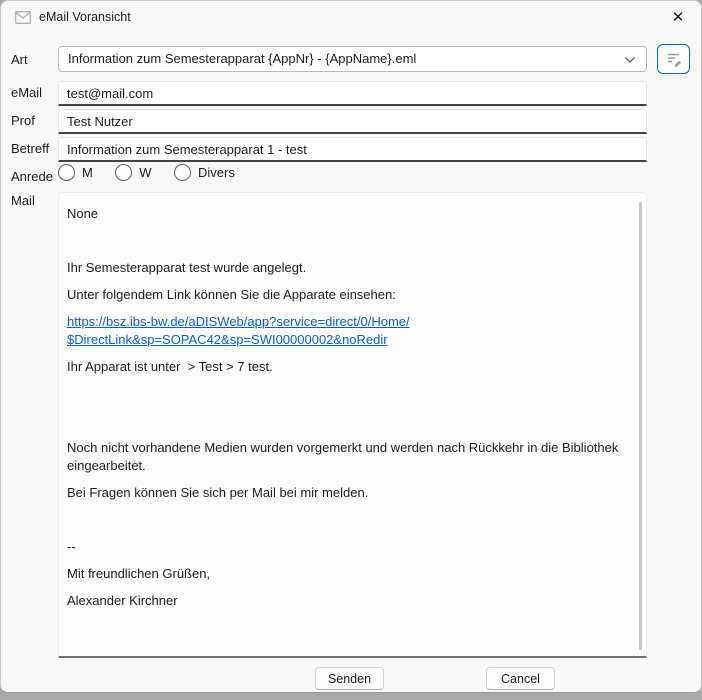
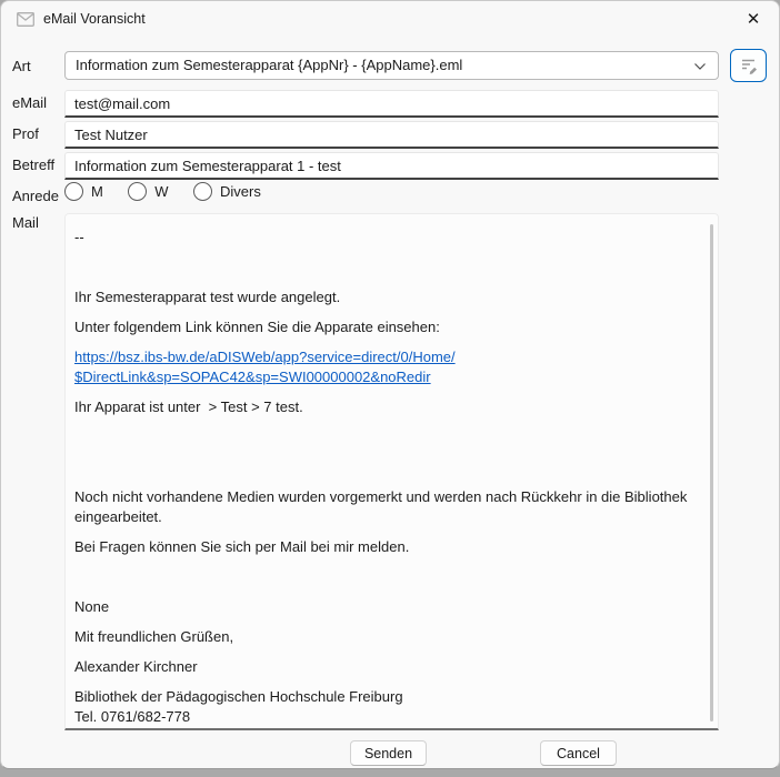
  eMail Voransicht
  ✕
  Art
  Information zum Semesterapparat {AppNr} - {AppName}.eml
  eMail
  test@mail.com
  Prof
  Test Nutzer
  Betreff
  Information zum Semesterapparat 1 - test
  Anrede
  M
  W
  Divers
  Mail
- None
+ --
  Ihr Semesterapparat test wurde angelegt.
  Unter folgendem Link können Sie die Apparate einsehen:
  https://bsz.ibs-bw.de/aDISWeb/app?service=direct/0/Home/
  $DirectLink&sp=SOPAC42&sp=SWI00000002&noRedir
  Ihr Apparat ist unter > Test > 7 test.
  Noch nicht vorhandene Medien wurden vorgemerkt und werden nach Rückkehr in die Bibliothek eingearbeitet.
  Bei Fragen können Sie sich per Mail bei mir melden.
- --
+ None
  Mit freundlichen Grüßen,
  Alexander Kirchner
+ Bibliothek der Pädagogischen Hochschule Freiburg
+ Tel. 0761/682-778
  Senden
  Cancel
